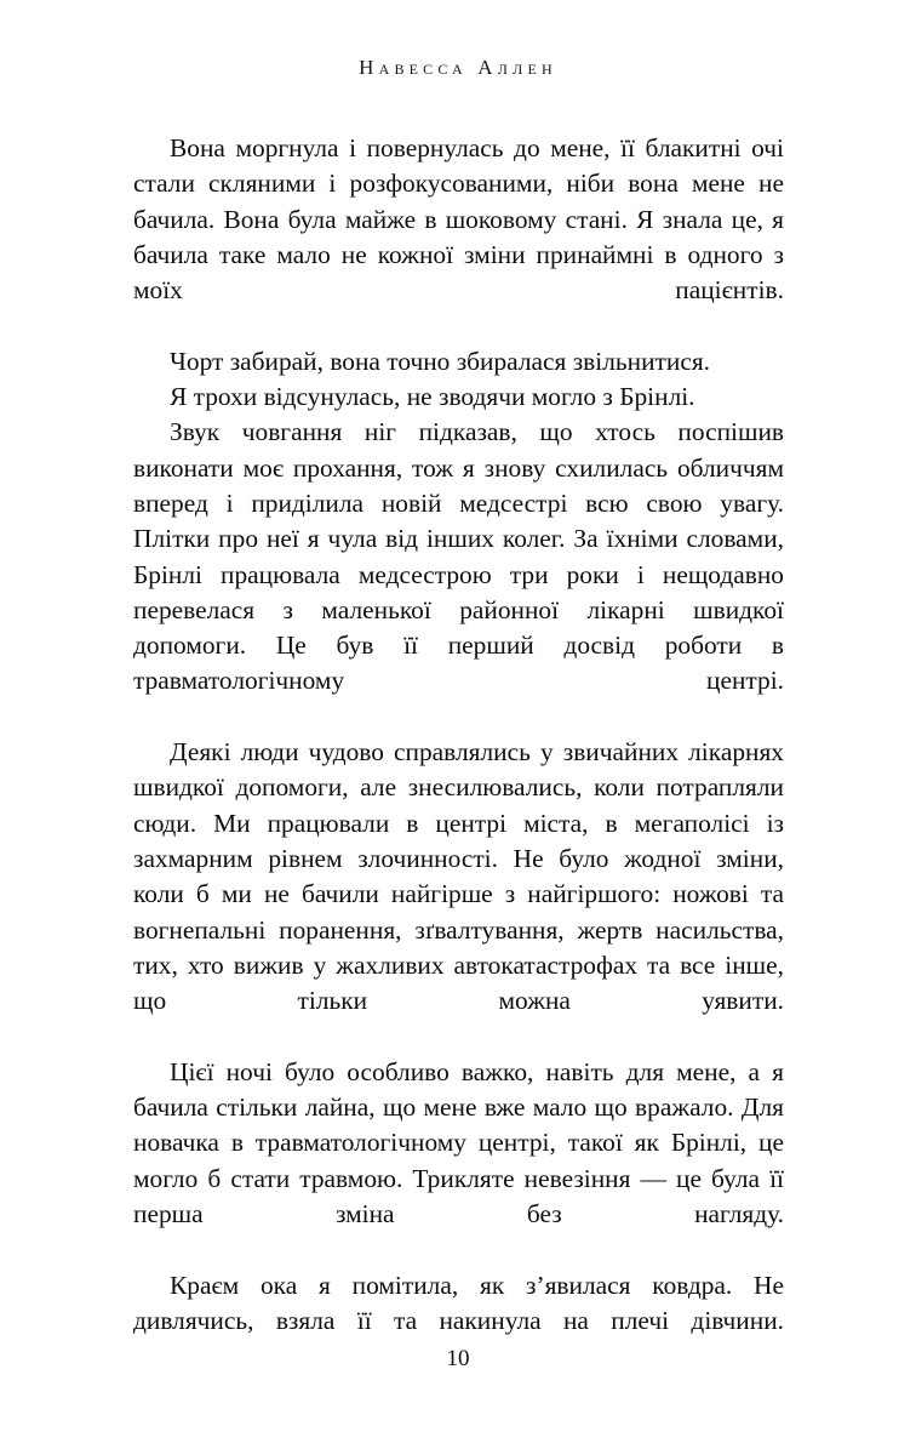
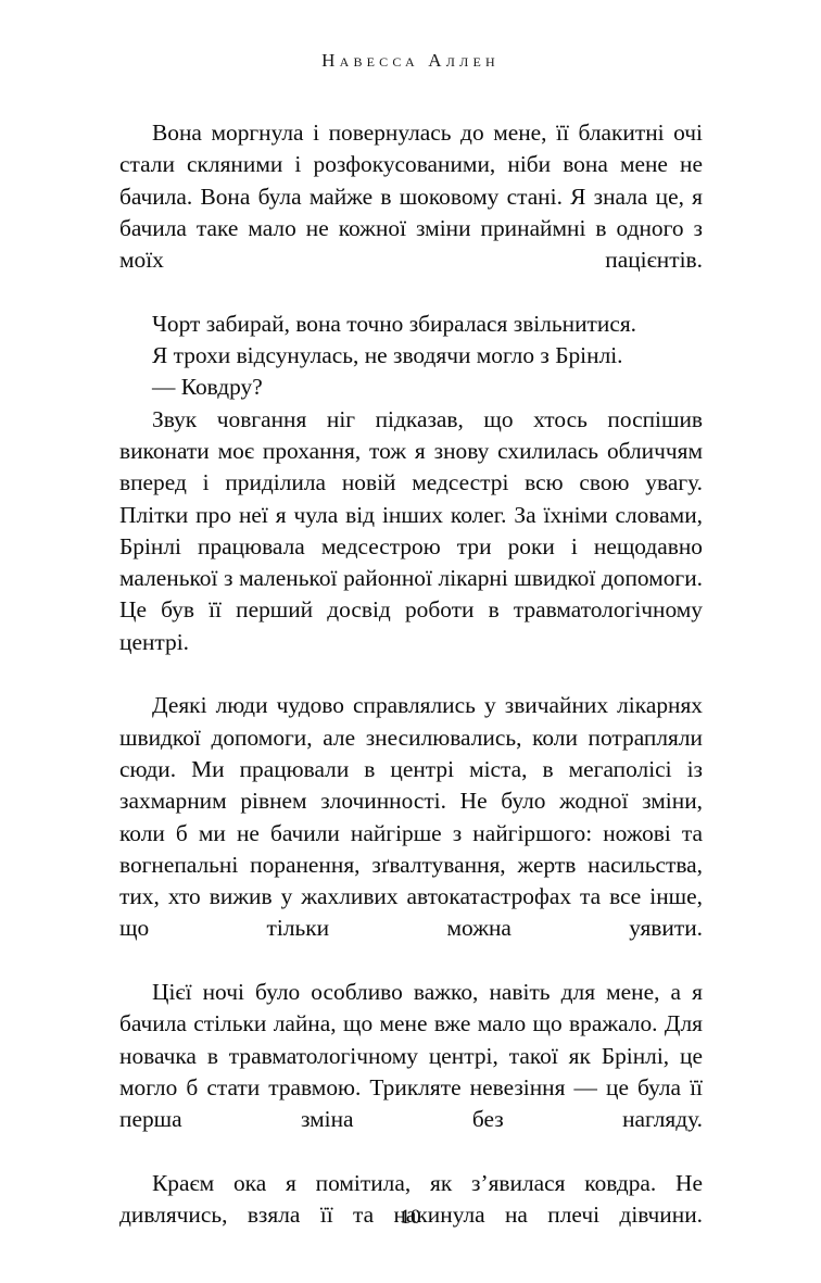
  Навесса Аллен
  Вона моргнула і повернулась до мене, її блакитні очі стали скляними і розфокусованими, ніби вона мене не бачила. Вона була майже в шоковому стані. Я знала це, я бачила таке мало не кожної зміни принаймні в одного з моїх пацієнтів.
  Чорт забирай, вона точно збиралася звільнитися.
  Я трохи відсунулась, не зводячи могло з Брінлі.
+ — Ковдру?
- Звук човгання ніг підказав, що хтось поспішив виконати моє прохання, тож я знову схилилась обличчям вперед і приділила новій медсестрі всю свою увагу. Плітки про неї я чула від інших колег. За їхніми словами, Брінлі працювала медсестрою три роки і нещодавно перевелася з маленької районної лікарні швидкої допомоги. Це був її перший досвід роботи в травматологічному центрі.
+ Звук човгання ніг підказав, що хтось поспішив виконати моє прохання, тож я знову схилилась обличчям вперед і приділила новій медсестрі всю свою увагу. Плітки про неї я чула від інших колег. За їхніми словами, Брінлі працювала медсестрою три роки і нещодавно маленької з маленької районної лікарні швидкої допомоги. Це був її перший досвід роботи в травматологічному центрі.
  Деякі люди чудово справлялись у звичайних лікарнях швидкої допомоги, але знесилювались, коли потрапляли сюди. Ми працювали в центрі міста, в мегаполісі із захмарним рівнем злочинності. Не було жодної зміни, коли б ми не бачили найгірше з найгіршого: ножові та вогнепальні поранення, зґвалтування, жертв насильства, тих, хто вижив у жахливих автокатастрофах та все інше, що тільки можна уявити.
  Цієї ночі було особливо важко, навіть для мене, а я бачила стільки лайна, що мене вже мало що вражало. Для новачка в травматологічному центрі, такої як Брінлі, це могло б стати травмою. Трикляте невезіння — це була її перша зміна без нагляду.
  Краєм ока я помітила, як з’явилася ковдра. Не дивлячись, взяла її та накинула на плечі дівчини.
  10
